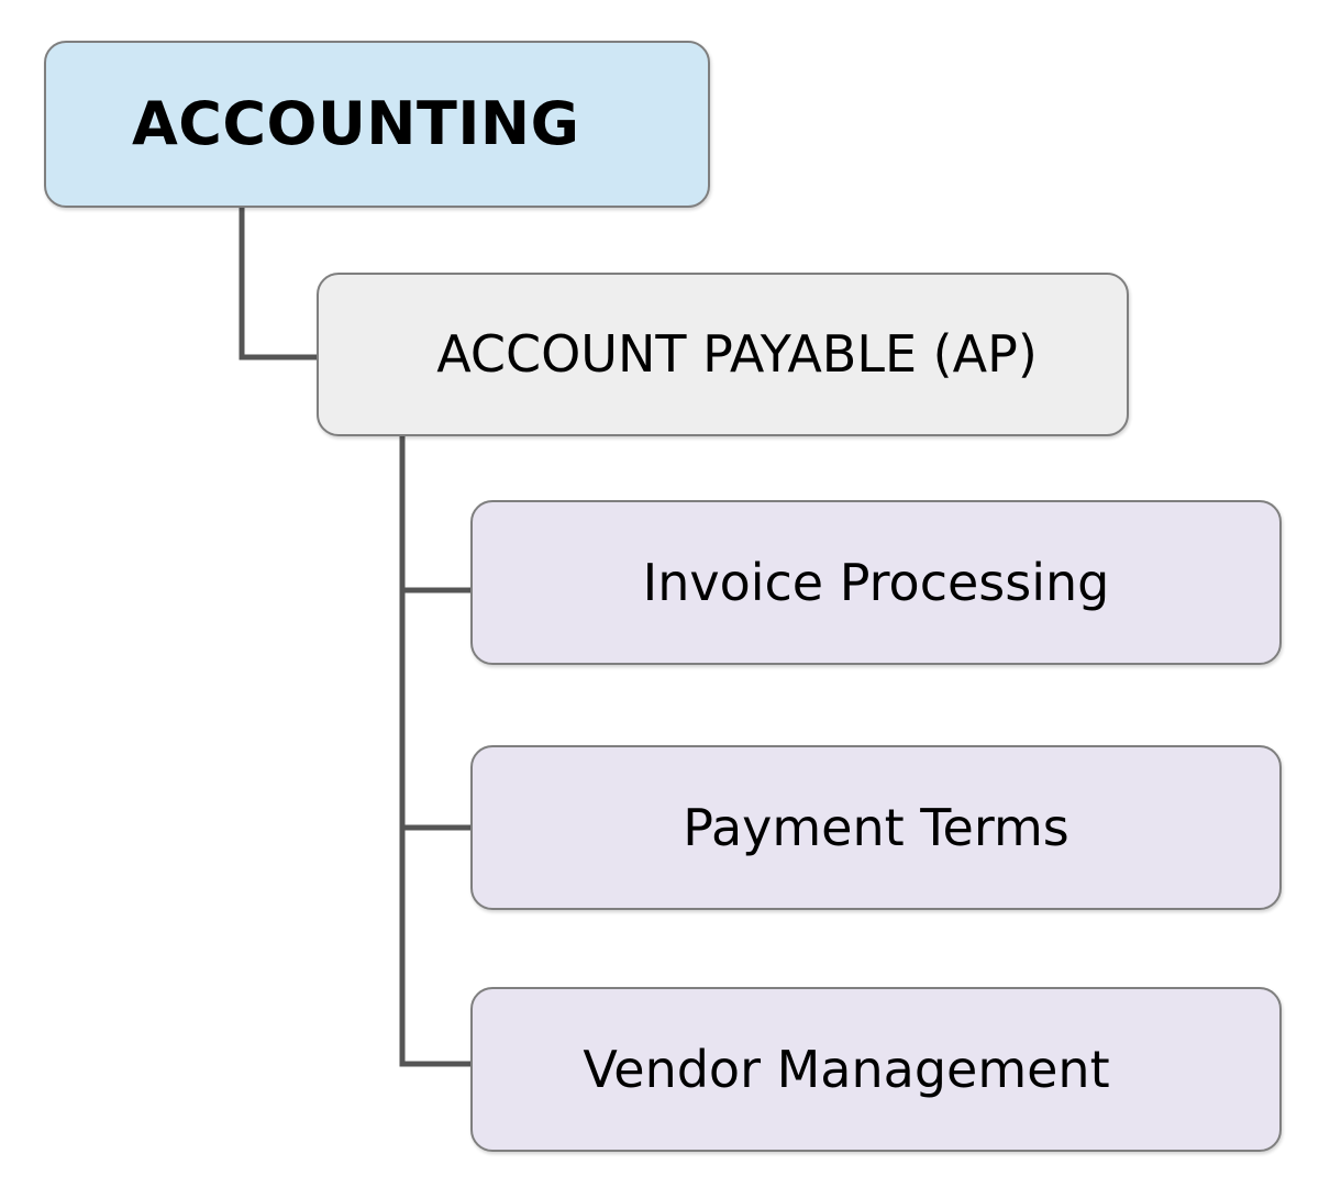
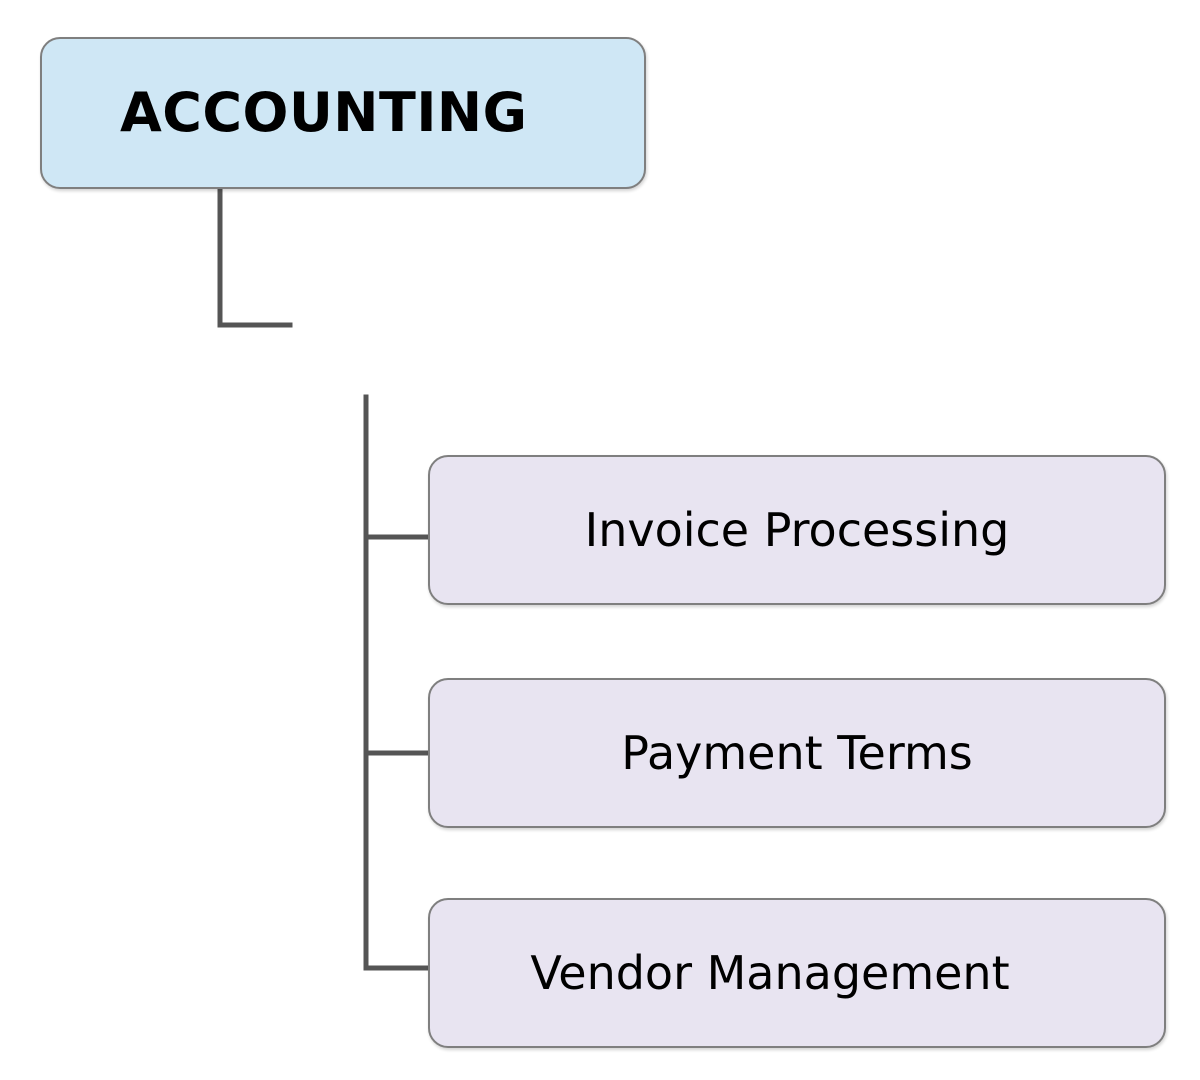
  ACCOUNTING
- ACCOUNT PAYABLE (AP)
  Invoice Processing
  Payment Terms
  Vendor Management
